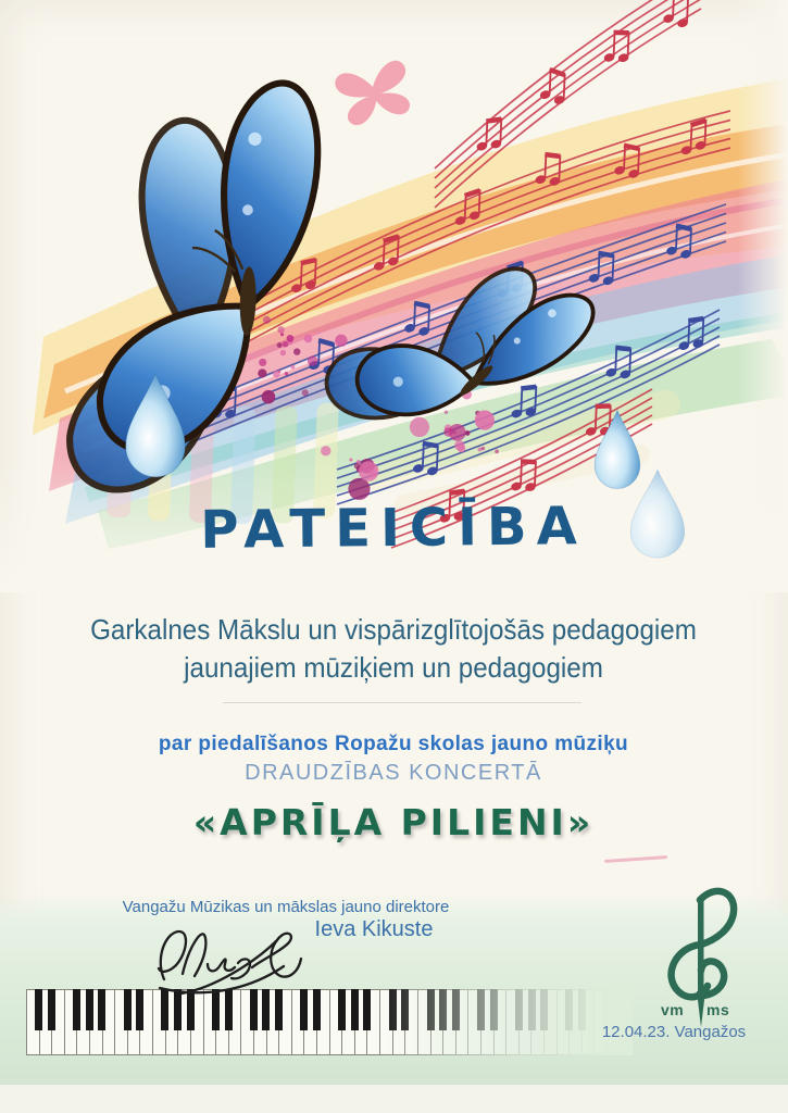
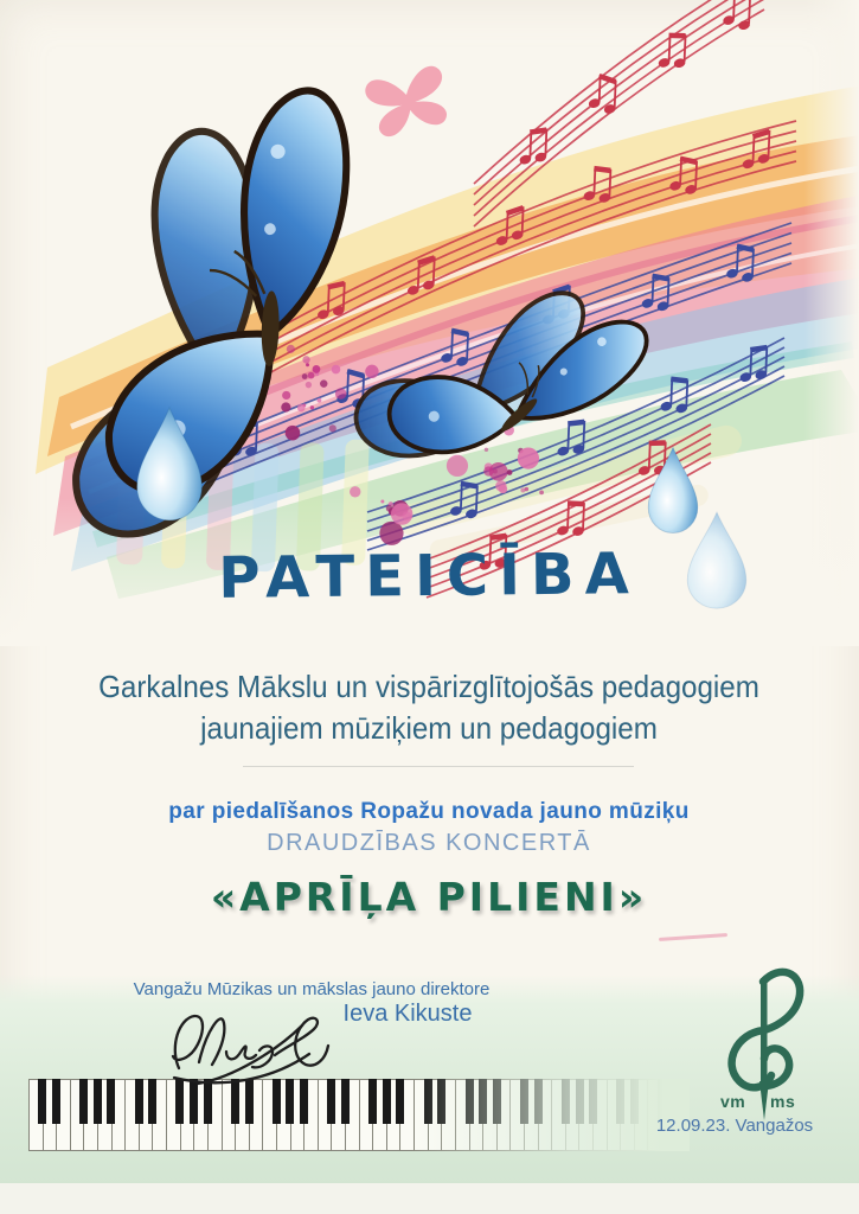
  PATEICĪBA
  Garkalnes Mākslu un vispārizglītojošās pedagogiem
  jaunajiem mūziķiem un pedagogiem
- par piedalīšanos Ropažu skolas jauno mūziķu
+ par piedalīšanos Ropažu novada jauno mūziķu
  DRAUDZĪBAS KONCERTĀ
  «APRĪĻA PILIENI»
  Vangažu Mūzikas un mākslas jauno direktore
  Ieva Kikuste
  vm
  ms
- 12.04.23. Vangažos
+ 12.09.23. Vangažos
